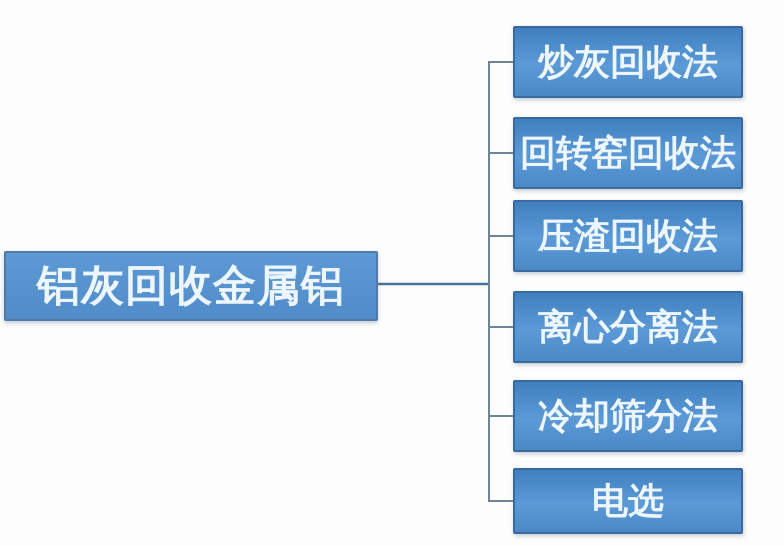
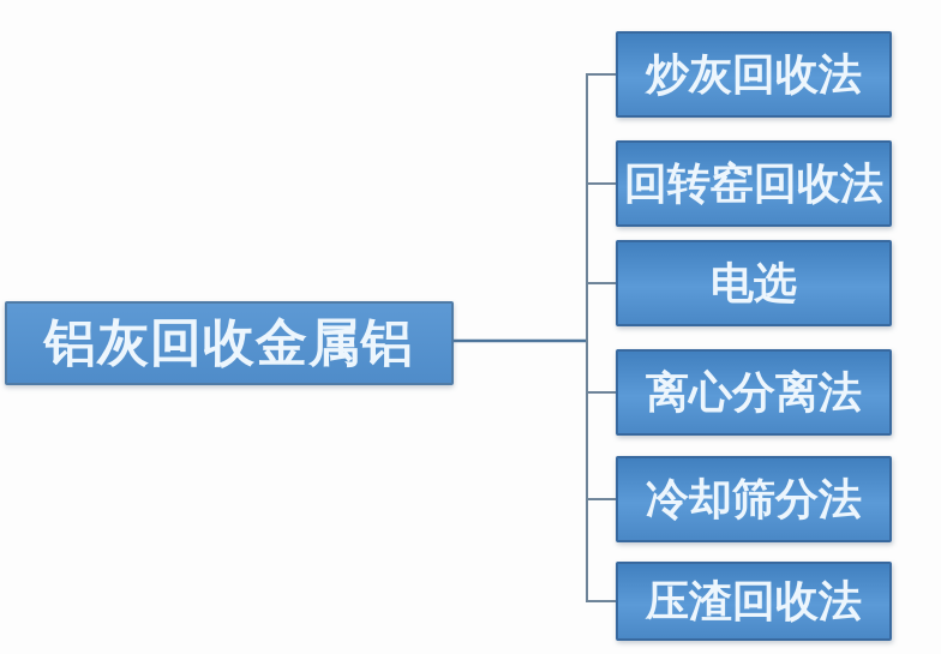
  铝灰回收金属铝
  炒灰回收法
  回转窑回收法
- 压渣回收法
+ 电选
  离心分离法
  冷却筛分法
- 电选
+ 压渣回收法
